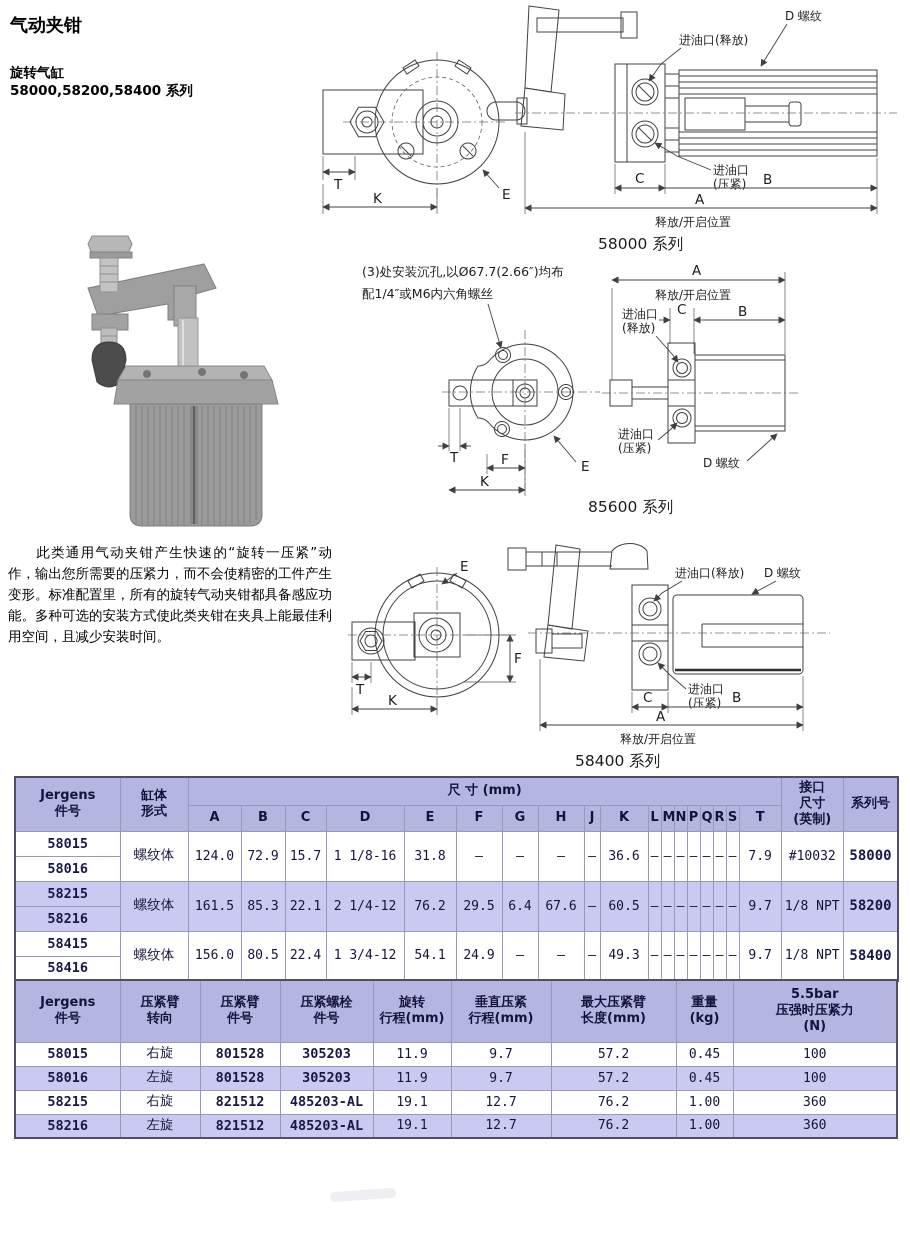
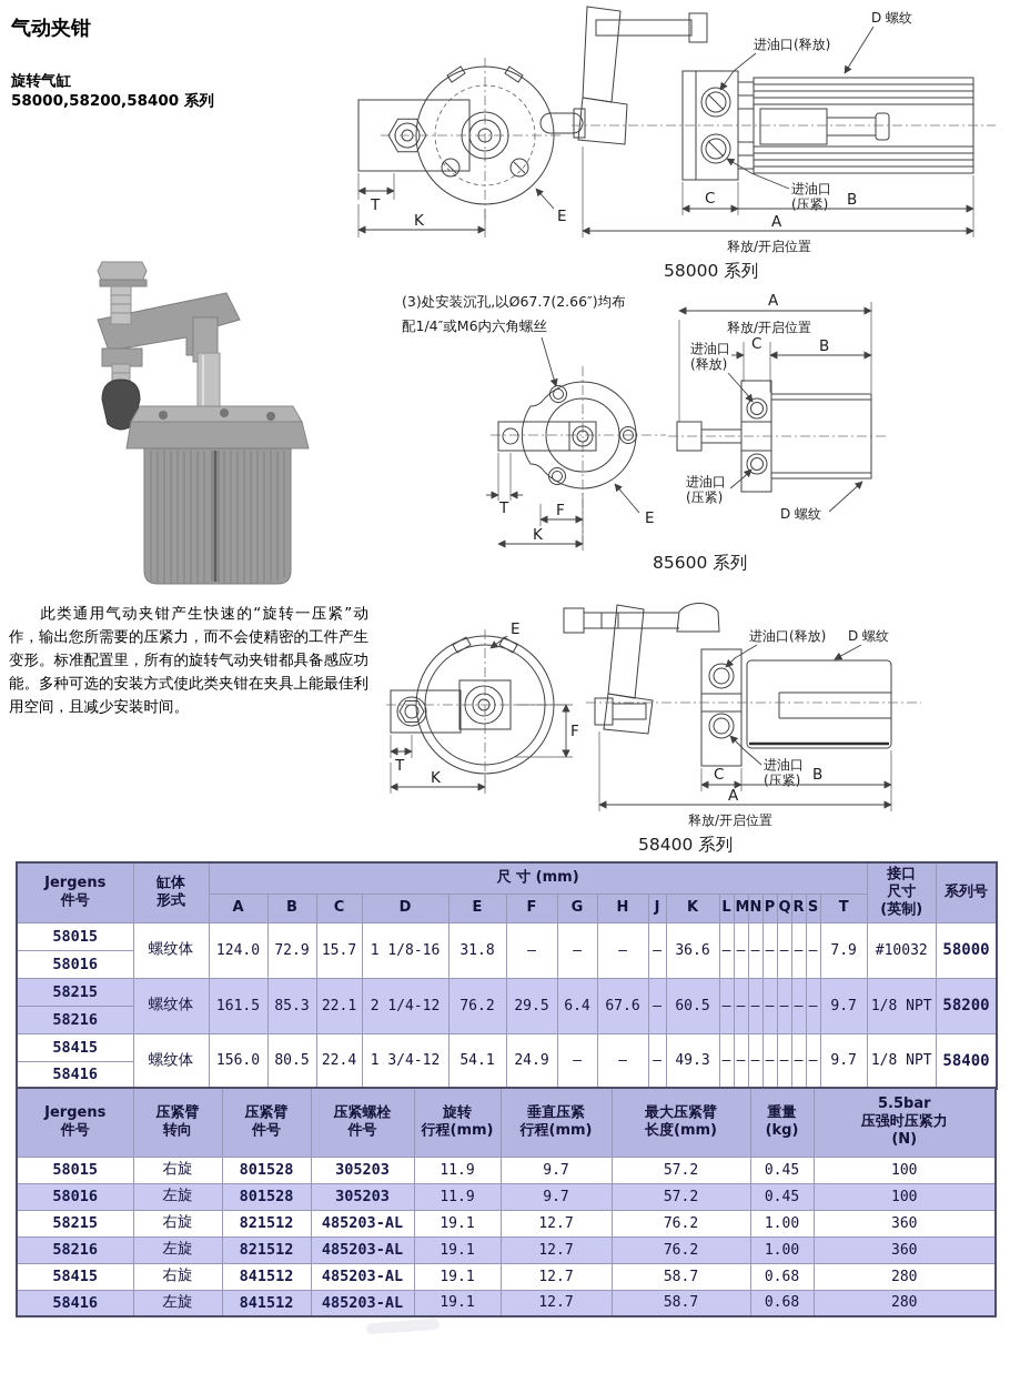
  气动夹钳
  旋转气缸
  58000,58200,58400 系列
  E
  T
  K
  D 螺纹
  进油口(释放)
  进油口
  (压紧)
  C
  B
  A
  释放/开启位置
  58000 系列
  (3)处安装沉孔,以Ø67.7(2.66″)均布
  配1/4″或M6内六角螺丝
  T
  F
  K
  E
  A
  释放/开启位置
  C
  B
  进油口
  (释放)
  进油口
  (压紧)
  D 螺纹
  85600 系列
  此类通用气动夹钳产生快速的“旋转一压紧”动作，输出您所需要的压紧力，而不会使精密的工件产生变形。标准配置里，所有的旋转气动夹钳都具备感应功能。多种可选的安装方式使此类夹钳在夹具上能最佳利用空间，且减少安装时间。
  E
  T
  K
  F
  进油口(释放)
  D 螺纹
  进油口
  (压紧)
  C
  B
  A
  释放/开启位置
  58400 系列
  Jergens 件号	缸体 形式	尺 寸 (mm)	接口 尺寸 (英制)	系列号
  A	B	C	D	E	F	G	H	J	K	L	M	N	P	Q	R	S	T
  58015	螺纹体	124.0	72.9	15.7	1 1/8-16	31.8	–	–	–	–	36.6	–	–	–	–	–	–	–	7.9	#10032	58000
  58016
  58215	螺纹体	161.5	85.3	22.1	2 1/4-12	76.2	29.5	6.4	67.6	–	60.5	–	–	–	–	–	–	–	9.7	1/8 NPT	58200
  58216
  58415	螺纹体	156.0	80.5	22.4	1 3/4-12	54.1	24.9	–	–	–	49.3	–	–	–	–	–	–	–	9.7	1/8 NPT	58400
  58416
  Jergens 件号	压紧臂 转向	压紧臂 件号	压紧螺栓 件号	旋转 行程(mm)	垂直压紧 行程(mm)	最大压紧臂 长度(mm)	重量 (kg)	5.5bar 压强时压紧力 (N)
  58015	右旋	801528	305203	11.9	9.7	57.2	0.45	100
  58016	左旋	801528	305203	11.9	9.7	57.2	0.45	100
  58215	右旋	821512	485203-AL	19.1	12.7	76.2	1.00	360
  58216	左旋	821512	485203-AL	19.1	12.7	76.2	1.00	360
+ 58415	右旋	841512	485203-AL	19.1	12.7	58.7	0.68	280
+ 58416	左旋	841512	485203-AL	19.1	12.7	58.7	0.68	280
